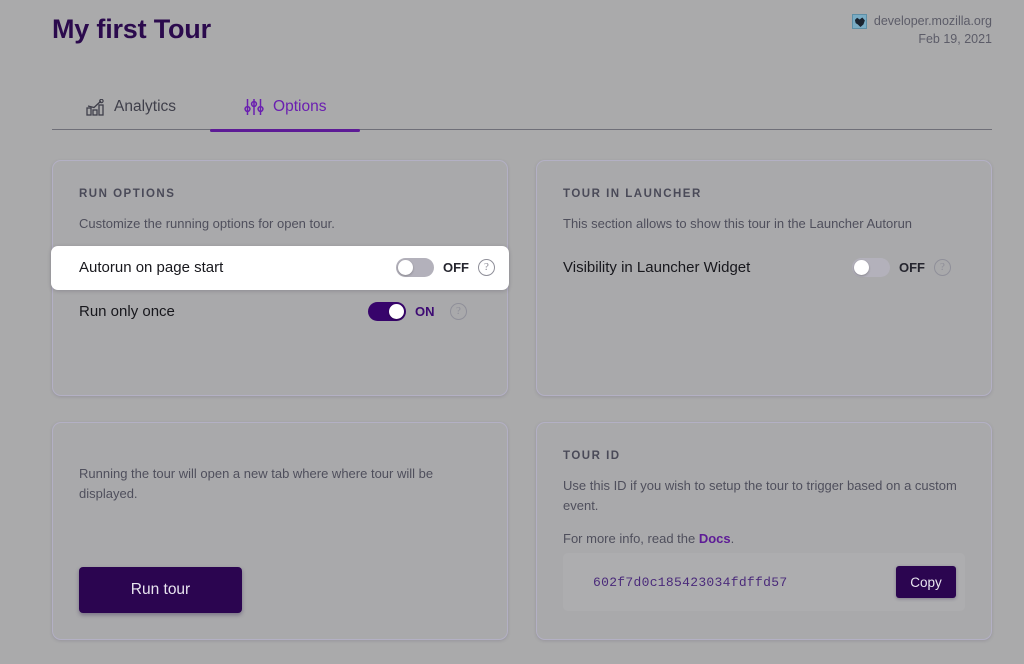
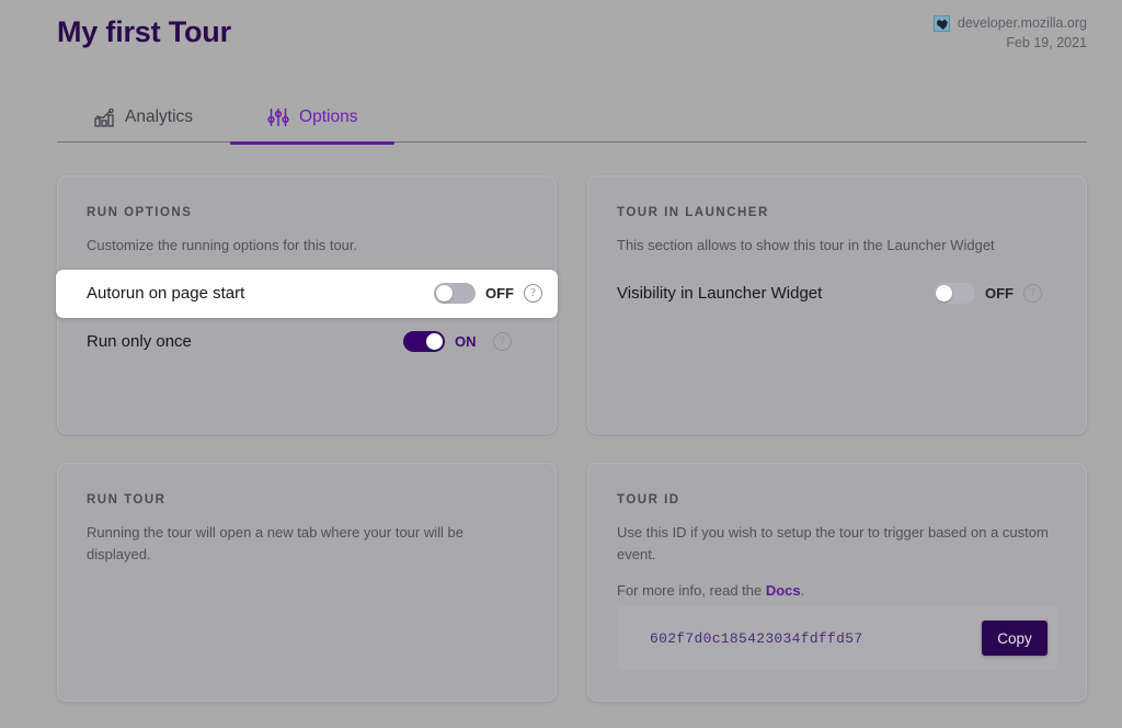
  My first Tour
  developer.mozilla.org
  Feb 19, 2021
  Analytics
  Options
  RUN OPTIONS
- Customize the running options for open tour.
+ Customize the running options for this tour.
  Autorun on page start
  OFF
  ?
  Run only once
  ON
  TOUR IN LAUNCHER
- This section allows to show this tour in the Launcher Autorun
+ This section allows to show this tour in the Launcher Widget
  Visibility in Launcher Widget
  OFF
+ RUN TOUR
- Running the tour will open a new tab where where tour will be displayed.
+ Running the tour will open a new tab where your tour will be displayed.
- Run tour
  TOUR ID
  Use this ID if you wish to setup the tour to trigger based on a custom event.
  For more info, read the Docs.
  602f7d0c185423034fdffd57
  Copy
